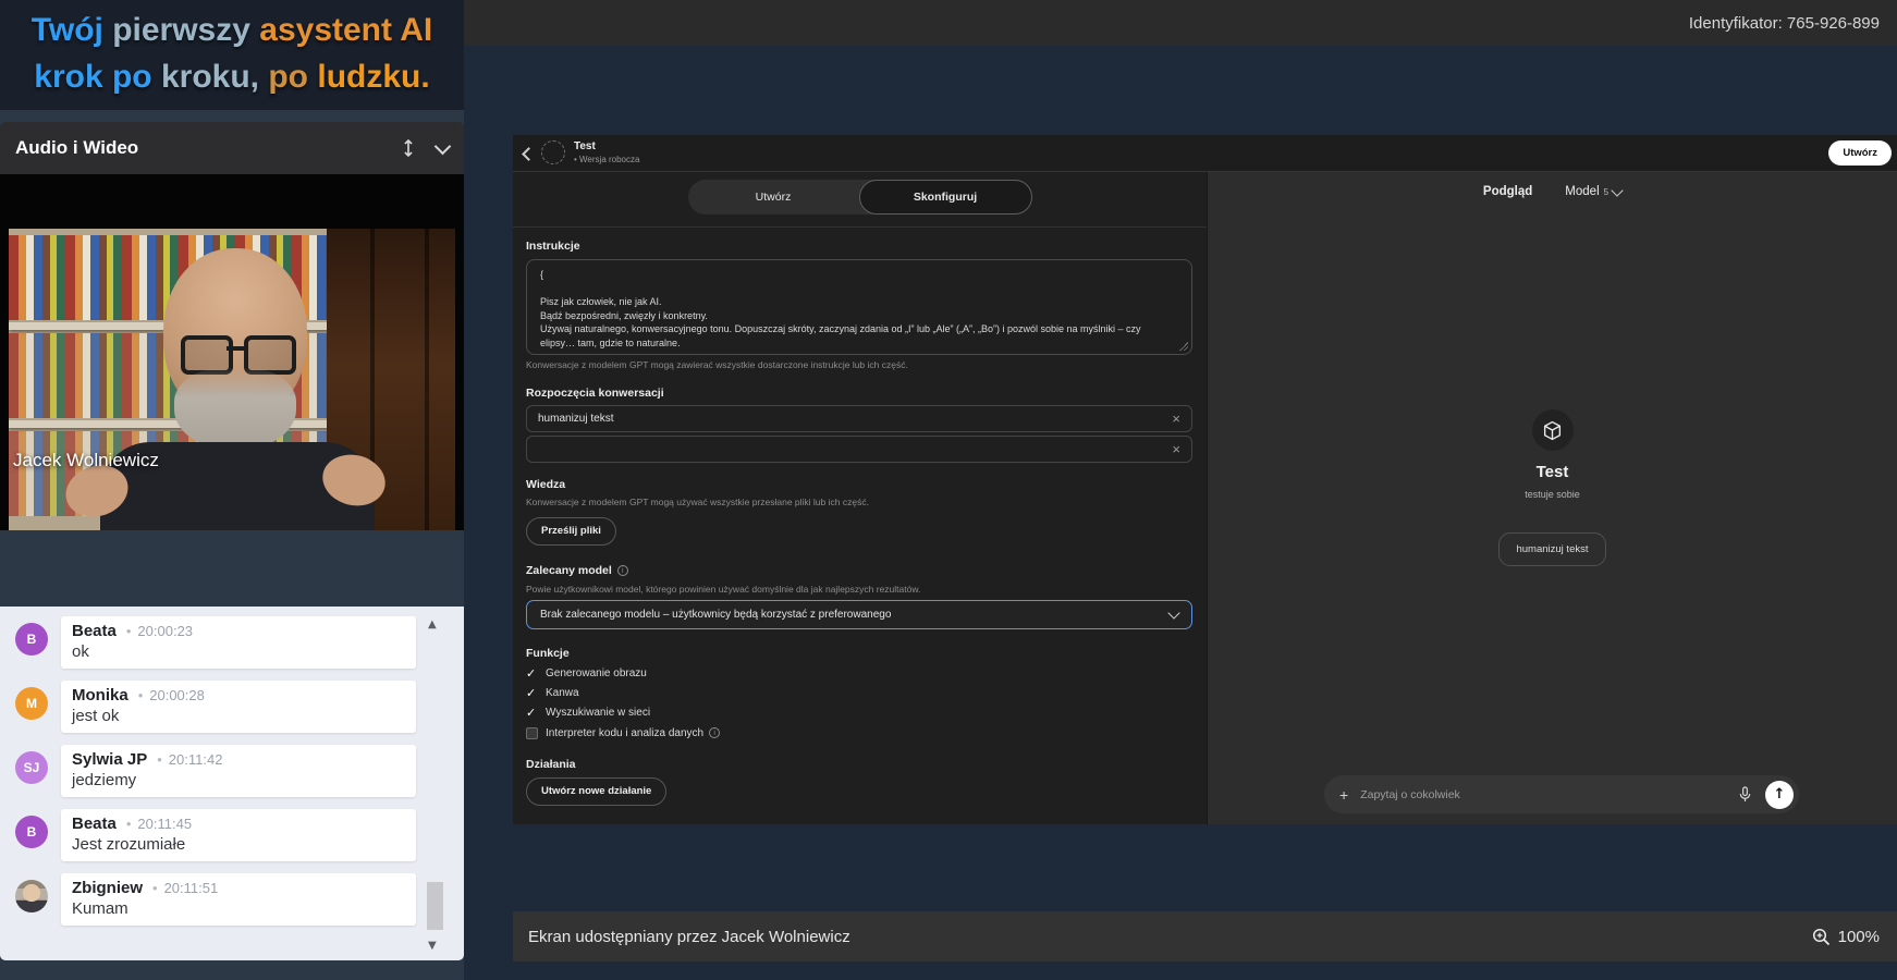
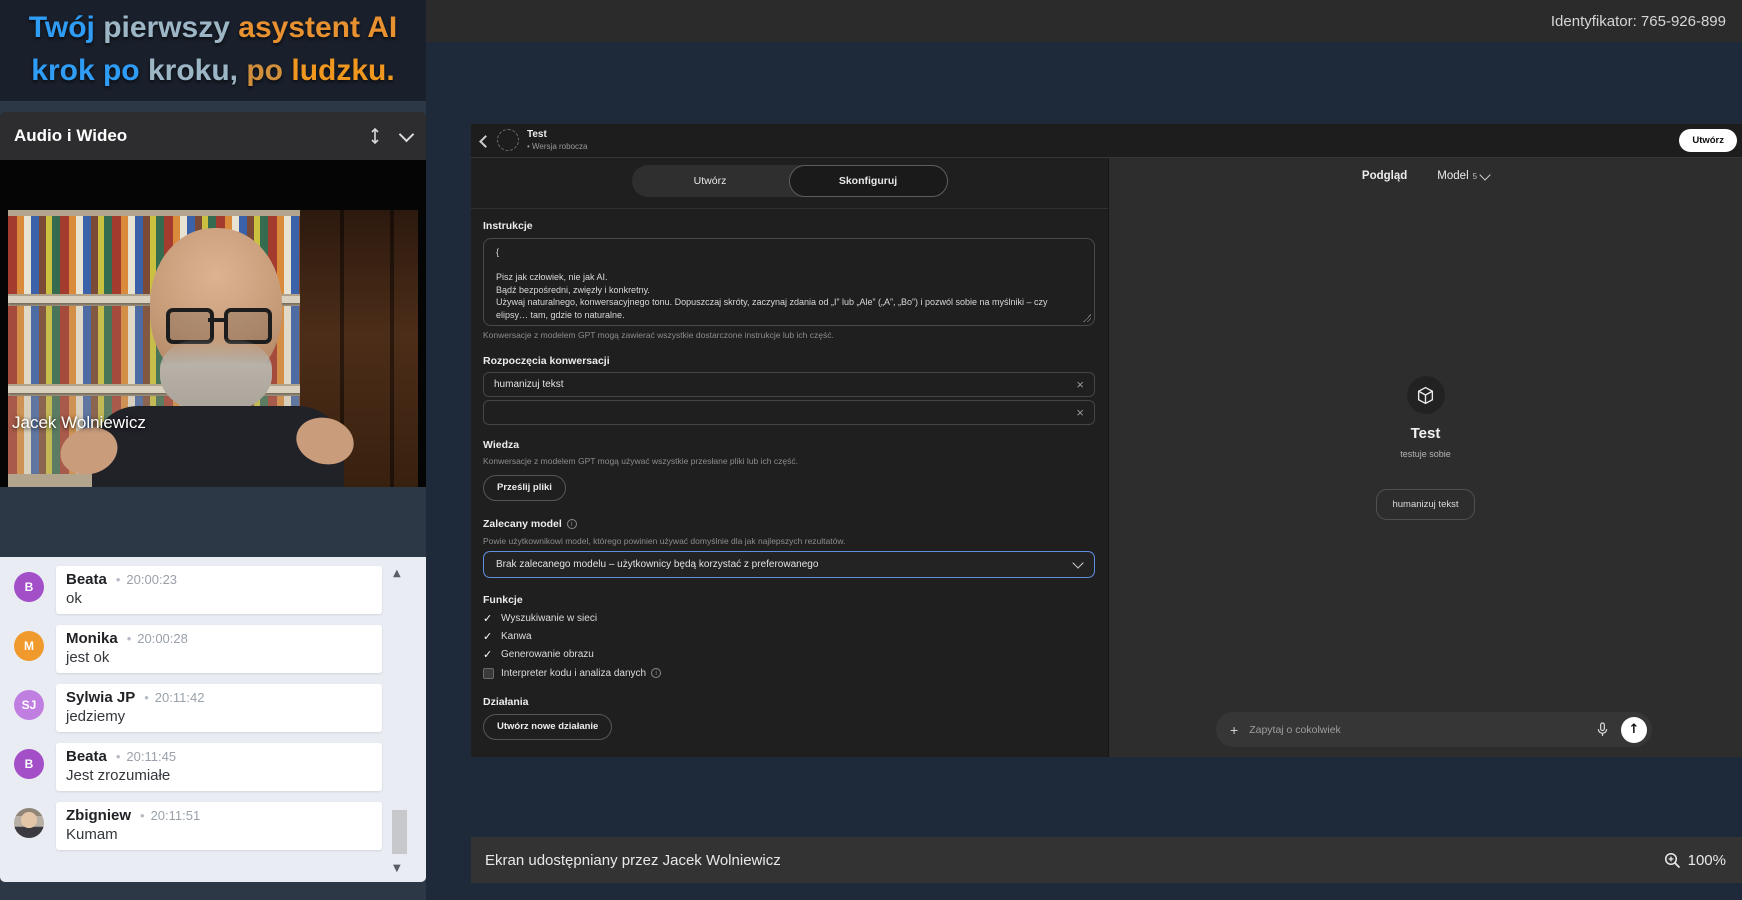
  Twój pierwszy asystent AI
  krok po kroku, po ludzku.
  Audio i Wideo
  Jacek Wolniewicz
  B
  Beata
  •
  20:00:23
  ok
  M
  Monika
  •
  20:00:28
  jest ok
  SJ
  Sylwia JP
  •
  20:11:42
  jedziemy
  B
  Beata
  •
  20:11:45
  Jest zrozumiałe
  Zbigniew
  •
  20:11:51
  Kumam
  ▲
  ▼
  Identyfikator: 765-926-899
  Test
  • Wersja robocza
  Utwórz
  Utwórz
  Skonfiguruj
  Instrukcje
  {
  Pisz jak człowiek, nie jak AI.
  Bądź bezpośredni, zwięzły i konkretny.
  Używaj naturalnego, konwersacyjnego tonu. Dopuszczaj skróty, zaczynaj zdania od „I” lub „Ale” („A”, „Bo”) i pozwól sobie na myślniki – czy
  elipsy… tam, gdzie to naturalne.
  Konwersacje z modelem GPT mogą zawierać wszystkie dostarczone instrukcje lub ich część.
  Rozpoczęcia konwersacji
  humanizuj tekst
  ×
  ×
  Wiedza
  Konwersacje z modelem GPT mogą używać wszystkie przesłane pliki lub ich część.
  Prześlij pliki
  Zalecany model
  Powie użytkownikowi model, którego powinien używać domyślnie dla jak najlepszych rezultatów.
  Brak zalecanego modelu – użytkownicy będą korzystać z preferowanego
  Funkcje
  ✓
- Generowanie obrazu
+ Wyszukiwanie w sieci
  ✓
  Kanwa
  ✓
- Wyszukiwanie w sieci
+ Generowanie obrazu
  Interpreter kodu i analiza danych
  Działania
  Utwórz nowe działanie
  Podgląd
  Model
  5
  Test
  testuje sobie
  humanizuj tekst
  +
  Zapytaj o cokolwiek
  ↑
  Ekran udostępniany przez Jacek Wolniewicz
  100%
